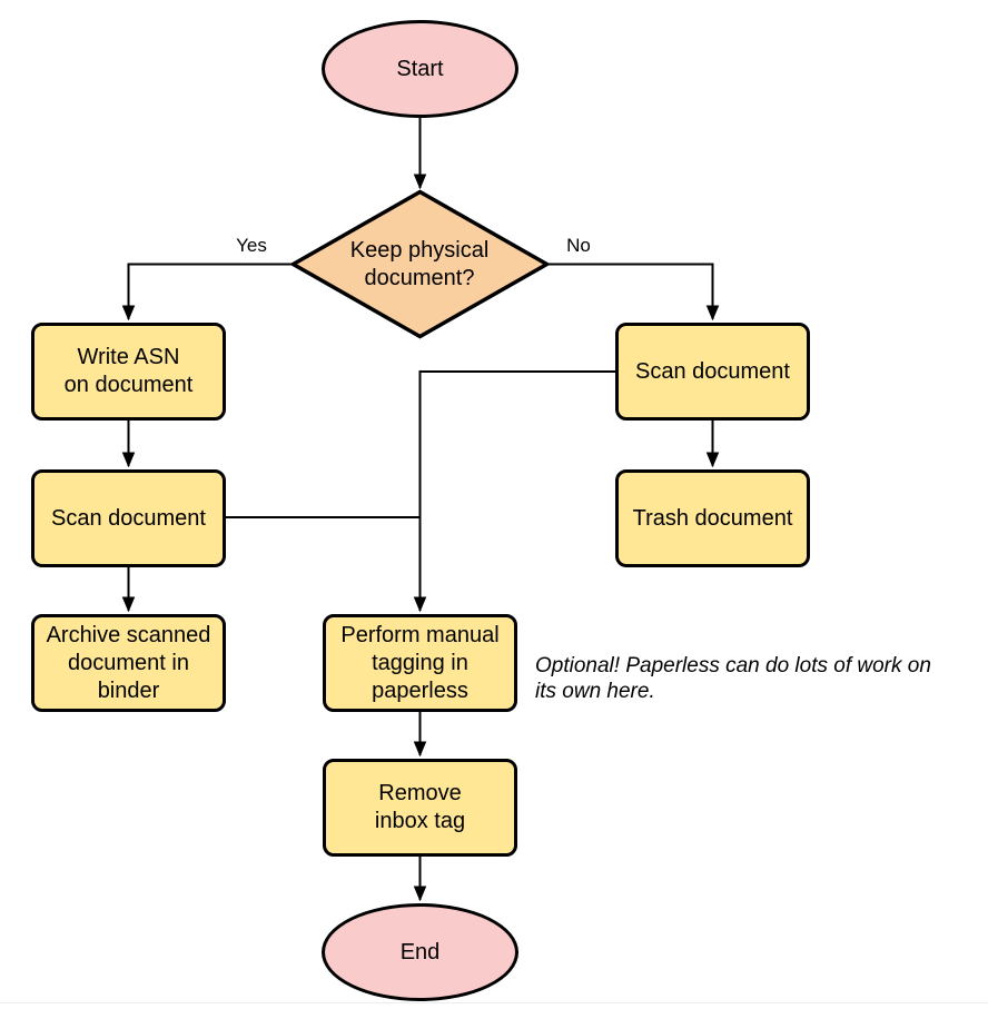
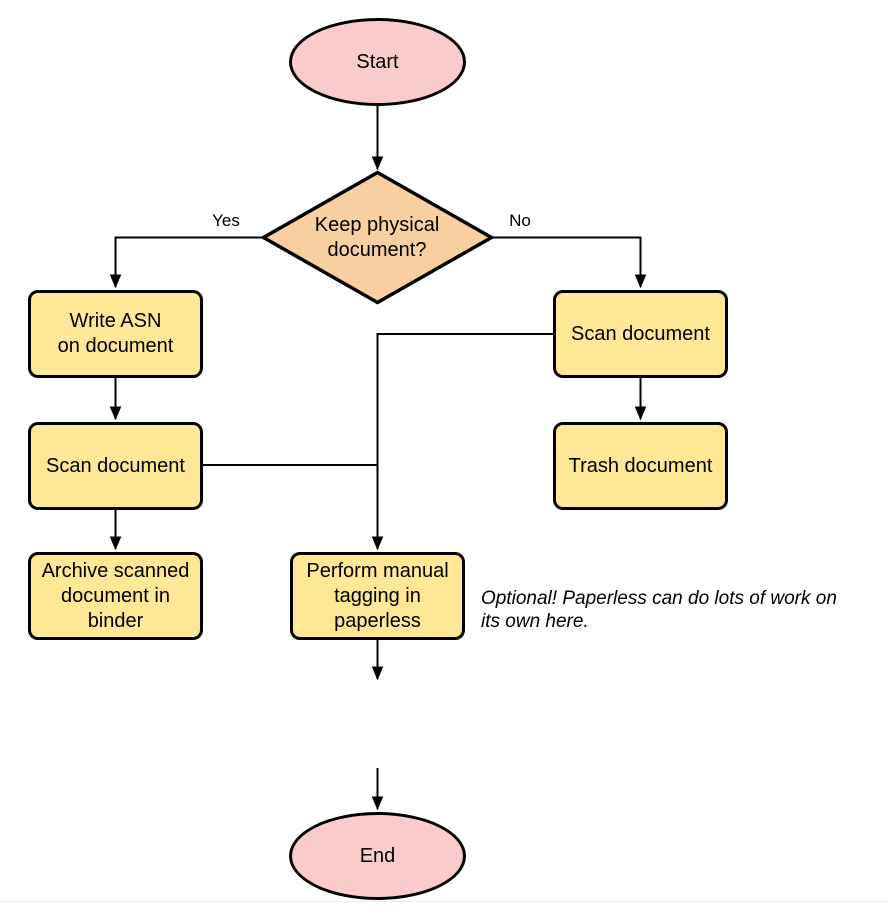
  Start
  Keep physical
  document?
  Yes
  No
  Write ASN
  on document
  Scan document
  Archive scanned
  document in
  binder
  Scan document
  Trash document
  Perform manual
  tagging in
  paperless
  Optional! Paperless can do lots of work on
  its own here.
- Remove
- inbox tag
  End
